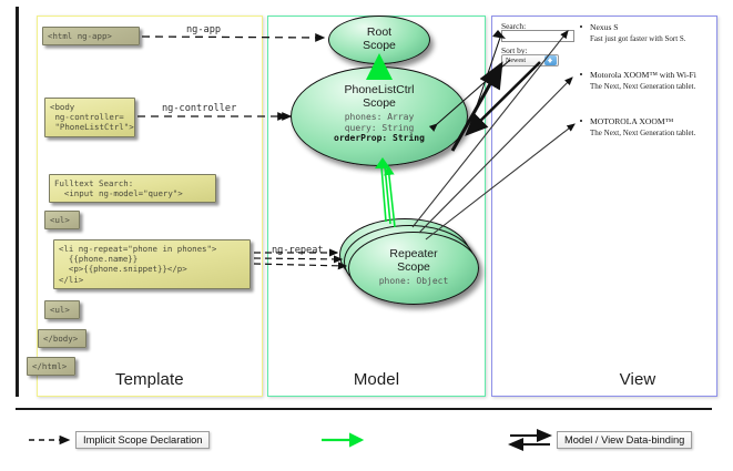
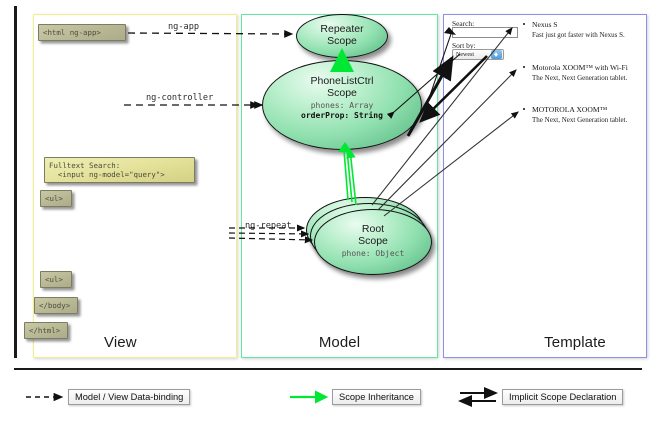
- Template
+ View
  Model
- View
+ Template
  <html ng-app>
- <body
- ng-controller=
- "PhoneListCtrl">
  Fulltext Search:
  <input ng-model="query">
  <ul>
- <li ng-repeat="phone in phones">
- {{phone.name}}
- <p>{{phone.snippet}}</p>
- </li>
  <ul>
  </body>
  </html>
- Root
+ Repeater
  Scope
  PhoneListCtrl
  Scope
  phones: Array
- query: String
  orderProp: String
- Repeater
+ Root
  Scope
  phone: Object
  Search:
  Sort by:
  Nexus S
- Fast just got faster with Sort S.
+ Fast just got faster with Nexus S.
  Motorola XOOM™ with Wi-Fi
  The Next, Next Generation tablet.
  MOTOROLA XOOM™
  The Next, Next Generation tablet.
  ng-app
  ng-controller
  ng-repeat
- Implicit Scope Declaration
+ Model / View Data-binding
+ Scope Inheritance
- Model / View Data-binding
+ Implicit Scope Declaration
